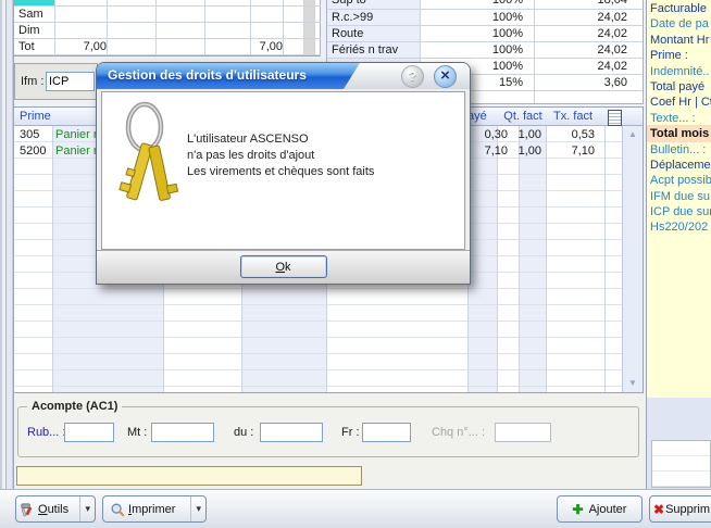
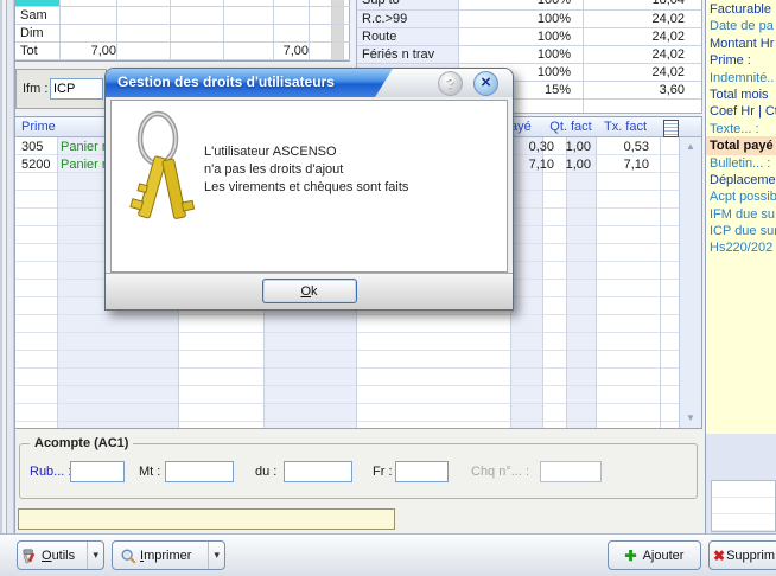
  Sam
  Dim
  Tot
  7,00
  7,00
  Sup to
  100%
  18,04
  R.c.>99
  100%
  24,02
  Route
  100%
  24,02
  Fériés n trav
  100%
  24,02
  100%
  24,02
  15%
  3,60
  Ifm :
  ICP
  Prime
  ayé
  Qt. fact
  Tx. fact
  305
  Panier
  0,30
  1,00
  0,53
  5200
  Panier
  7,10
  1,00
  7,10
  ▲
  ▼
  Facturable
  Date de pa
  Montant Hr
  Prime :
  Indemnité..
- Total payé
+ Total mois
  Coef Hr | C
  Texte... :
- Total mois
+ Total payé
  Bulletin... :
  Déplaceme
  Acpt possib
  IFM due su
  ICP due su
  Hs220/202
  Acompte (AC1)
  Rub...
  Mt :
  du :
  Fr :
  Chq n°... :
  Outils
  ▾
  Imprimer
  ▾
  ✚
  Ajouter
  ✖
  Supprim
  Gestion des droits d'utilisateurs
  ?
  ×
  L'utilisateur ASCENSO
  n'a pas les droits d'ajout
  Les virements et chèques sont faits
  Ok
